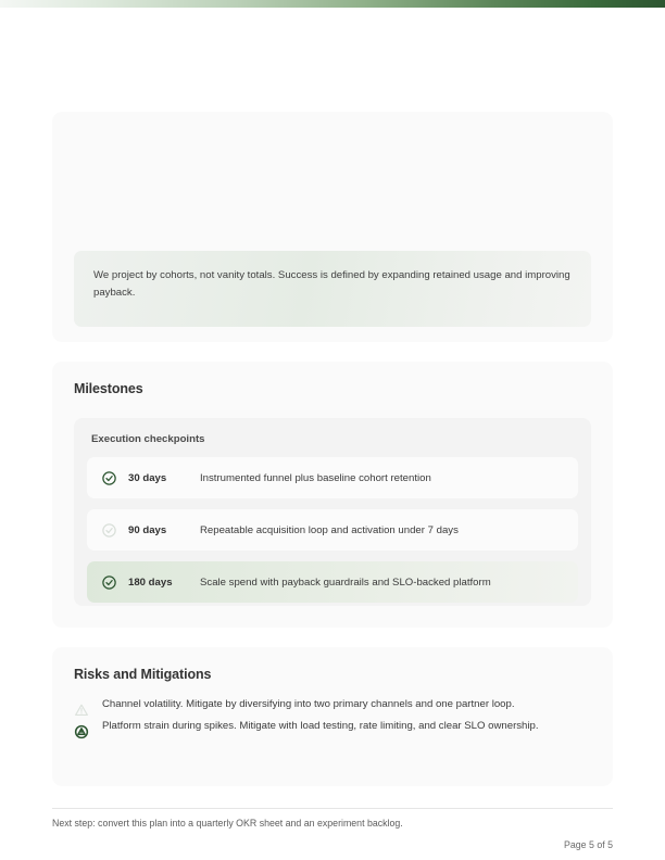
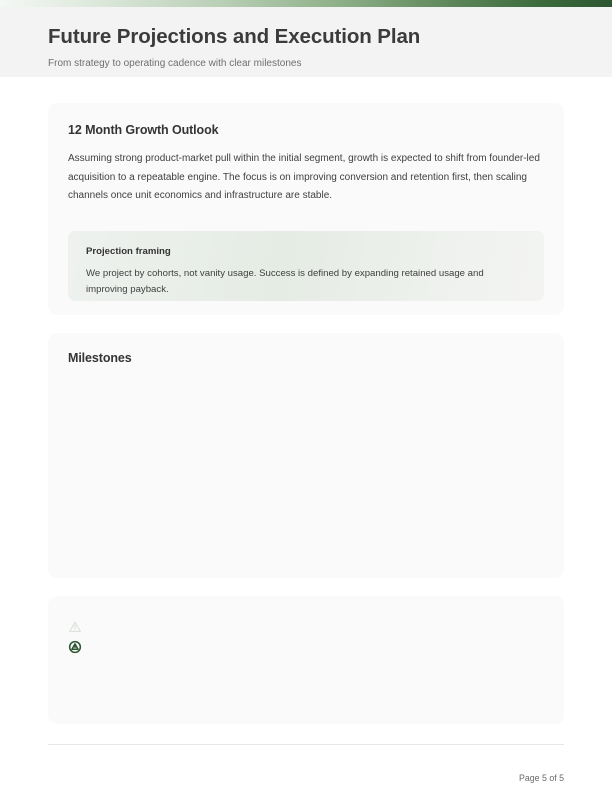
+ Future Projections and Execution Plan
+ From strategy to operating cadence with clear milestones
+ 12 Month Growth Outlook
+ Assuming strong product-market pull within the initial segment, growth is expected to shift from founder-led acquisition to a repeatable engine. The focus is on improving conversion and retention first, then scaling channels once unit economics and infrastructure are stable.
+ Projection framing
- We project by cohorts, not vanity totals. Success is defined by expanding retained usage and improving payback.
+ We project by cohorts, not vanity usage. Success is defined by expanding retained usage and improving payback.
  Milestones
- Execution checkpoints
- 30 days
- Instrumented funnel plus baseline cohort retention
- 90 days
- Repeatable acquisition loop and activation under 7 days
- 180 days
- Scale spend with payback guardrails and SLO-backed platform
- Risks and Mitigations
- Channel volatility. Mitigate by diversifying into two primary channels and one partner loop.
- Platform strain during spikes. Mitigate with load testing, rate limiting, and clear SLO ownership.
- Next step: convert this plan into a quarterly OKR sheet and an experiment backlog.
  Page 5 of 5
